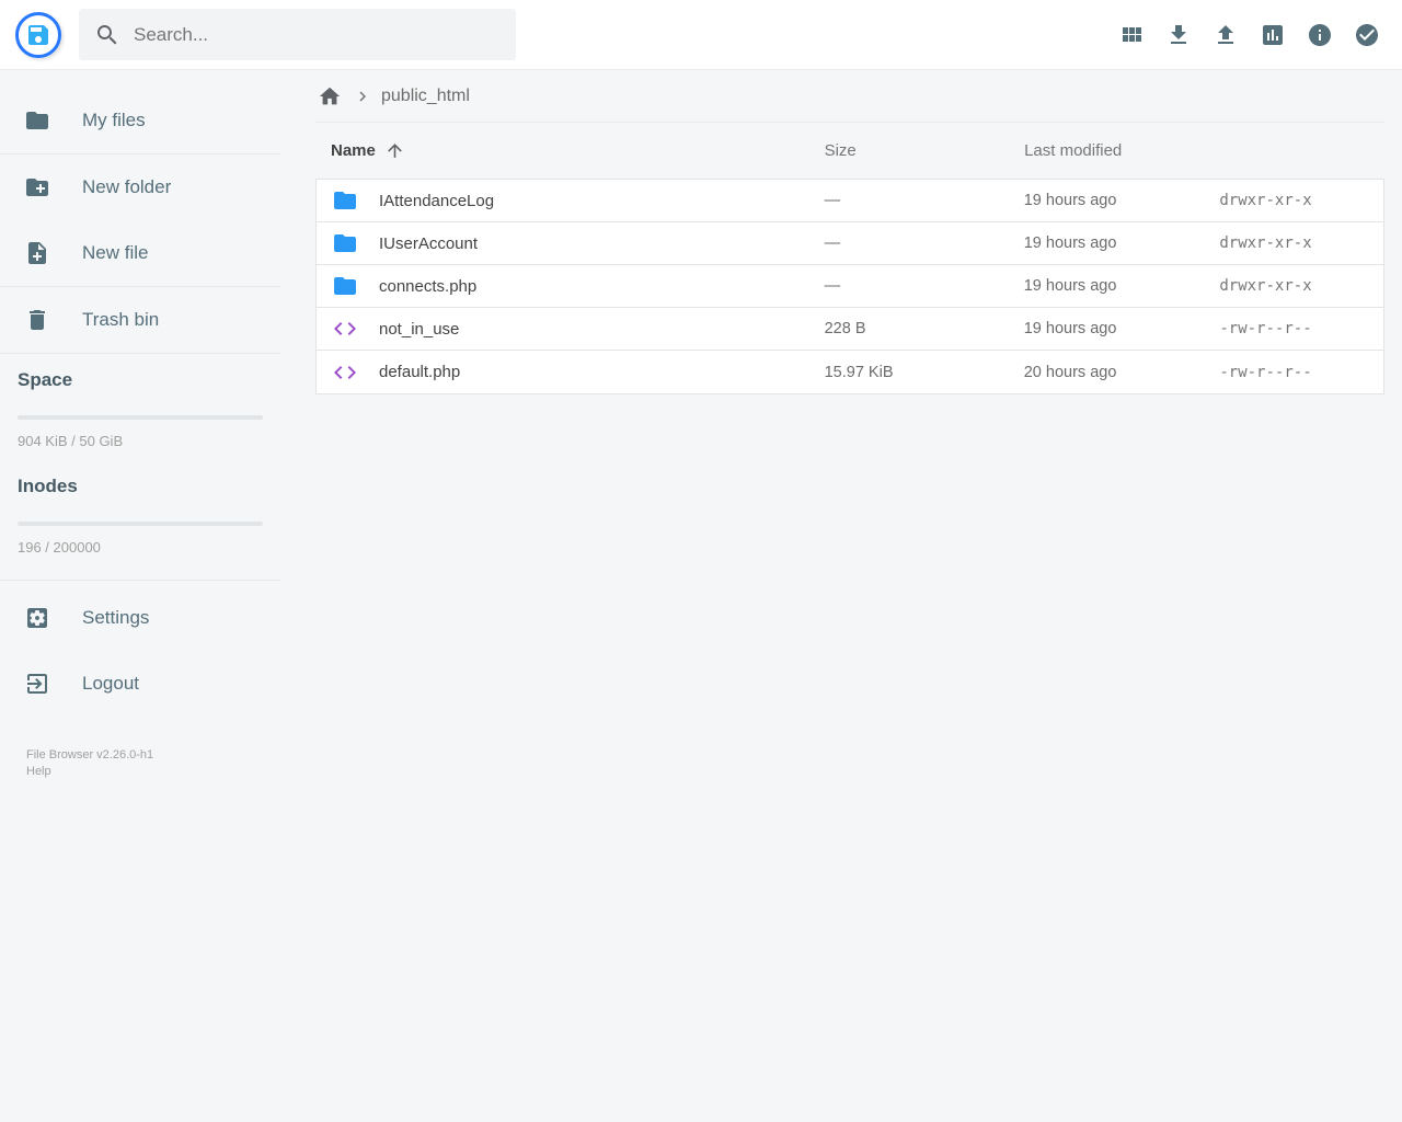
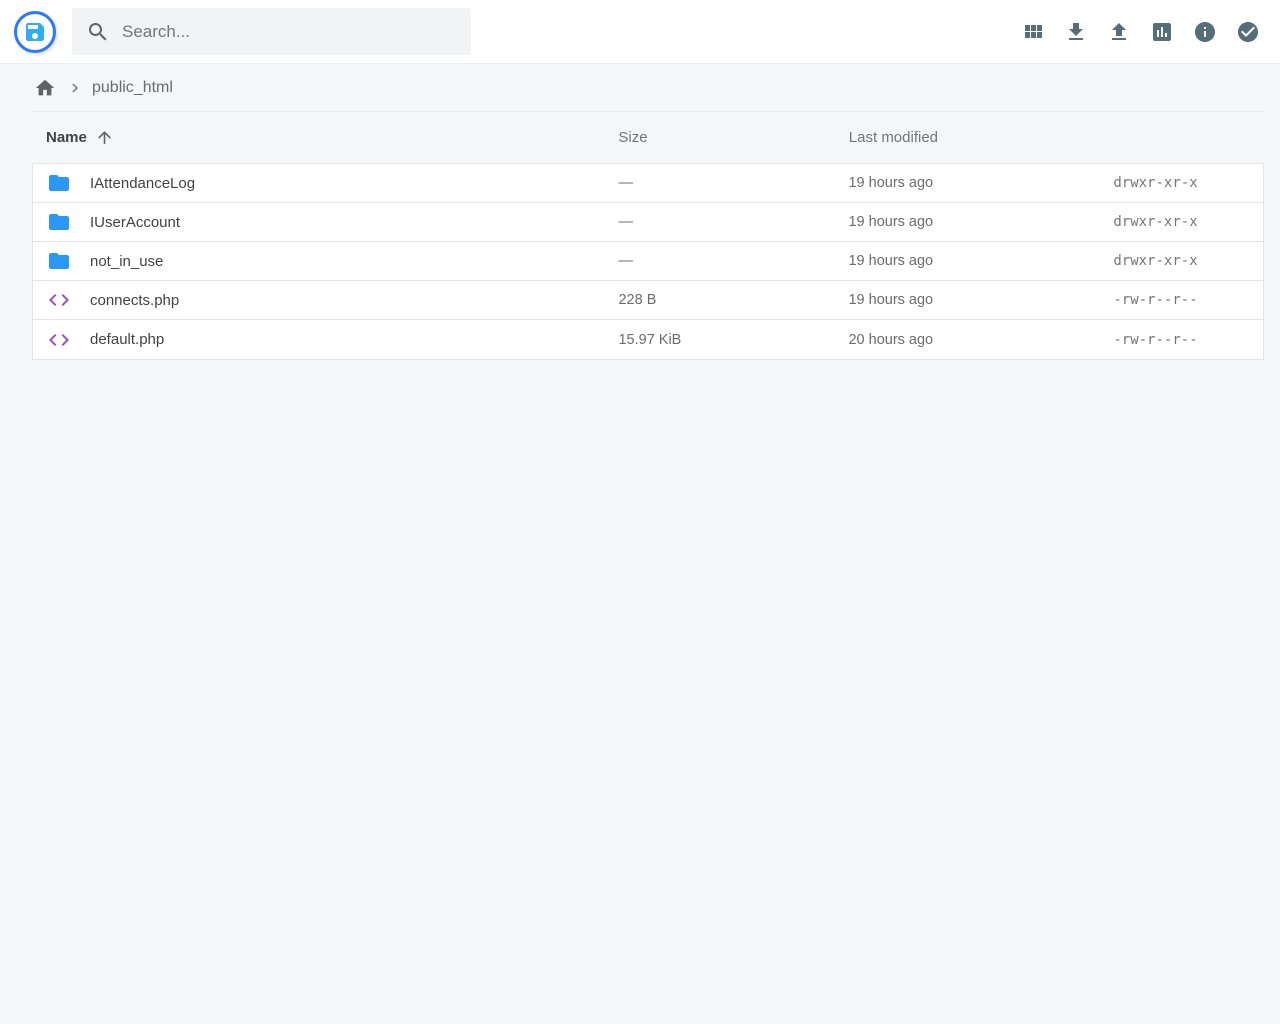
  Search...
- My files
- New folder
- New file
- Trash bin
- Space
- 904 KiB / 50 GiB
- Inodes
- 196 / 200000
- Settings
- Logout
- File Browser v2.26.0-h1
- Help
  public_html
  Name
  Size
  Last modified
  IAttendanceLog
  —
  19 hours ago
  drwxr-xr-x
  IUserAccount
  —
  19 hours ago
  drwxr-xr-x
- connects.php
+ not_in_use
  —
  19 hours ago
  drwxr-xr-x
- not_in_use
+ connects.php
  228 B
  19 hours ago
  -rw-r--r--
  default.php
  15.97 KiB
  20 hours ago
  -rw-r--r--
